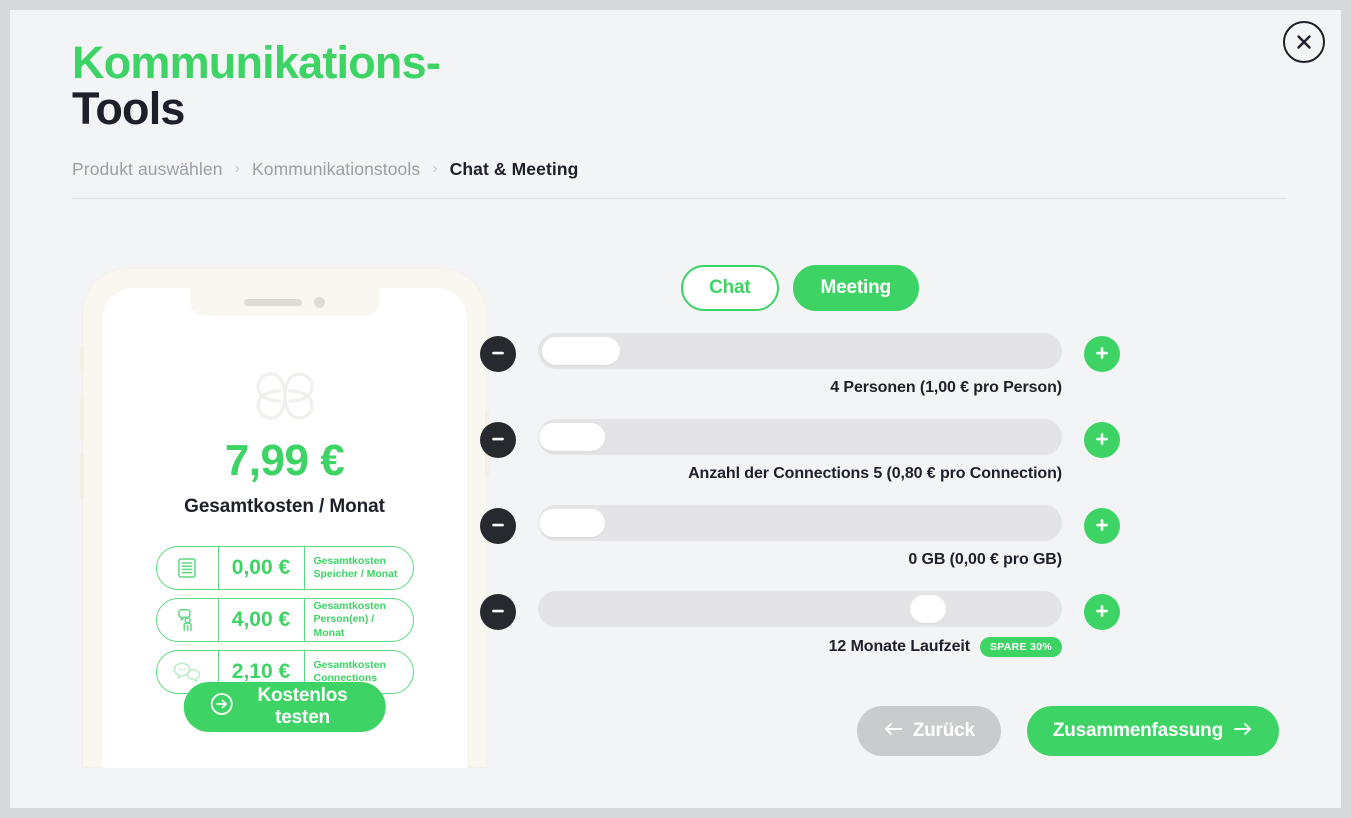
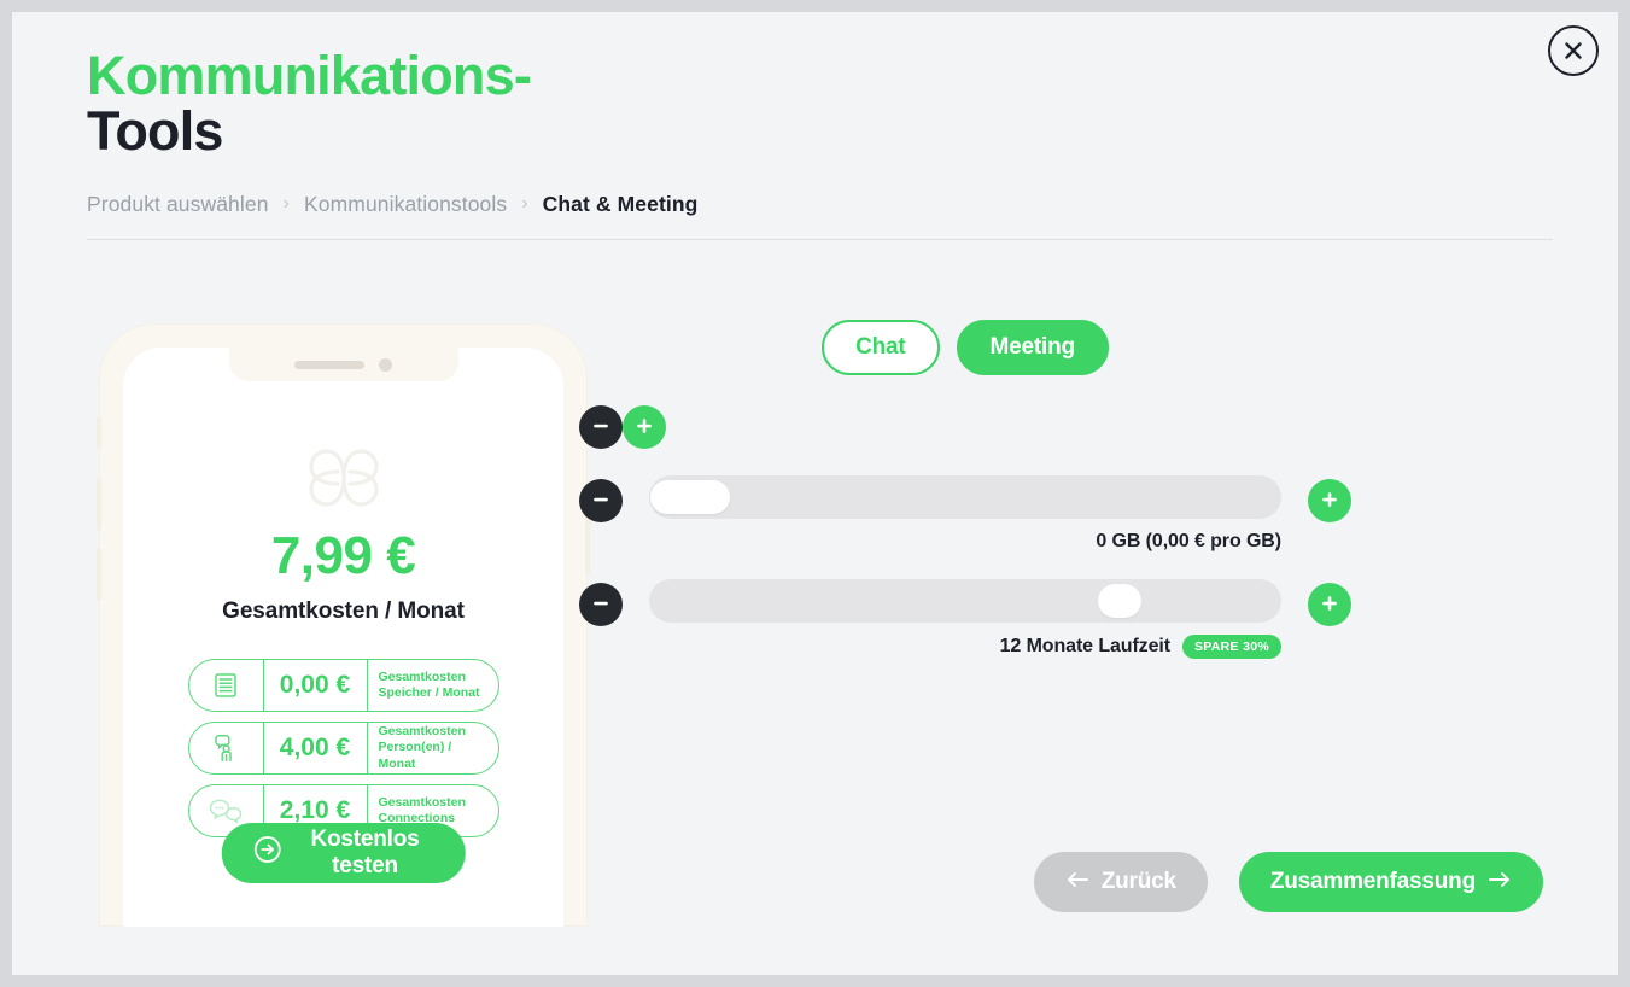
  Kommunikations-
  Tools
  Produkt auswählen
  ›
  Kommunikationstools
  ›
  Chat & Meeting
  7,99 €
  Gesamtkosten / Monat
  0,00 €
  Gesamtkosten
  Speicher / Monat
  4,00 €
  Gesamtkosten
  Person(en) / Monat
  2,10 €
  Gesamtkosten
  Connections
  Kostenlos testen
  Chat
  Meeting
- 4 Personen (1,00 € pro Person)
- Anzahl der Connections 5 (0,80 € pro Connection)
  0 GB (0,00 € pro GB)
  12 Monate Laufzeit
  SPARE 30%
  Zurück
  Zusammenfassung
